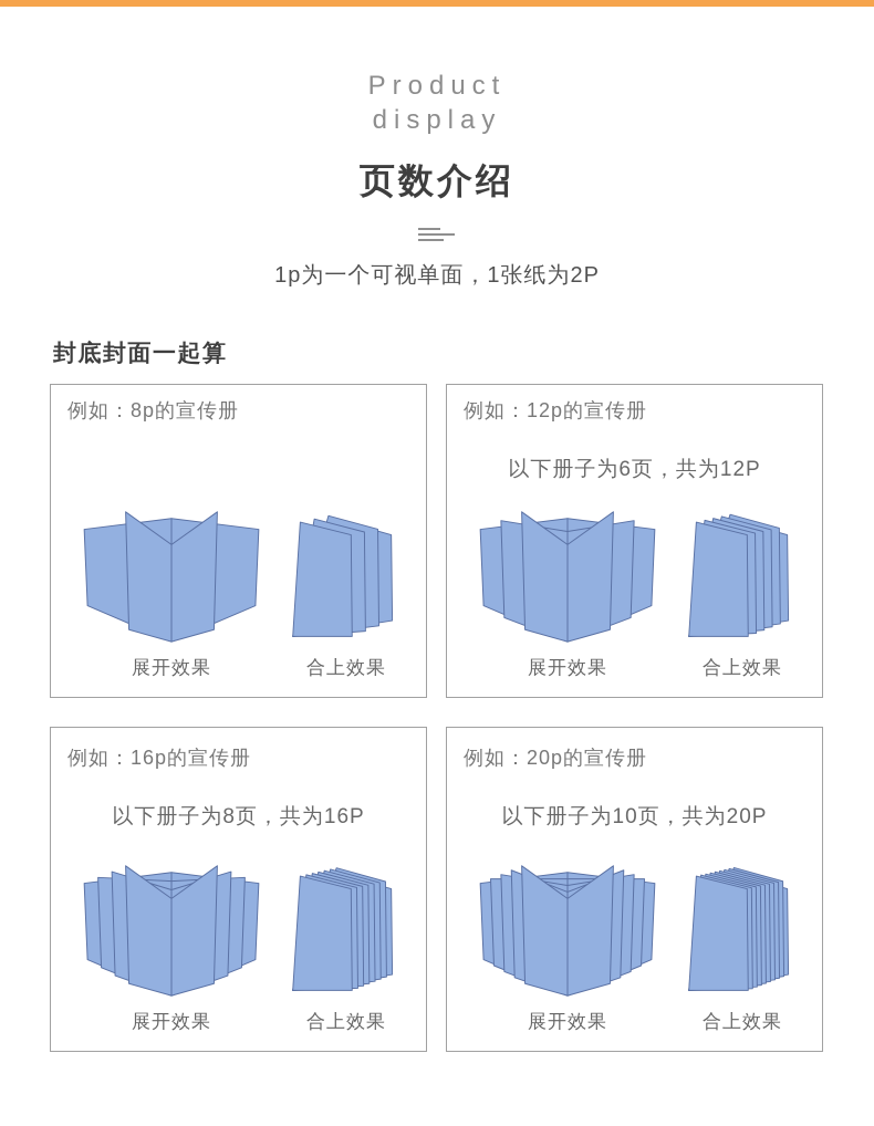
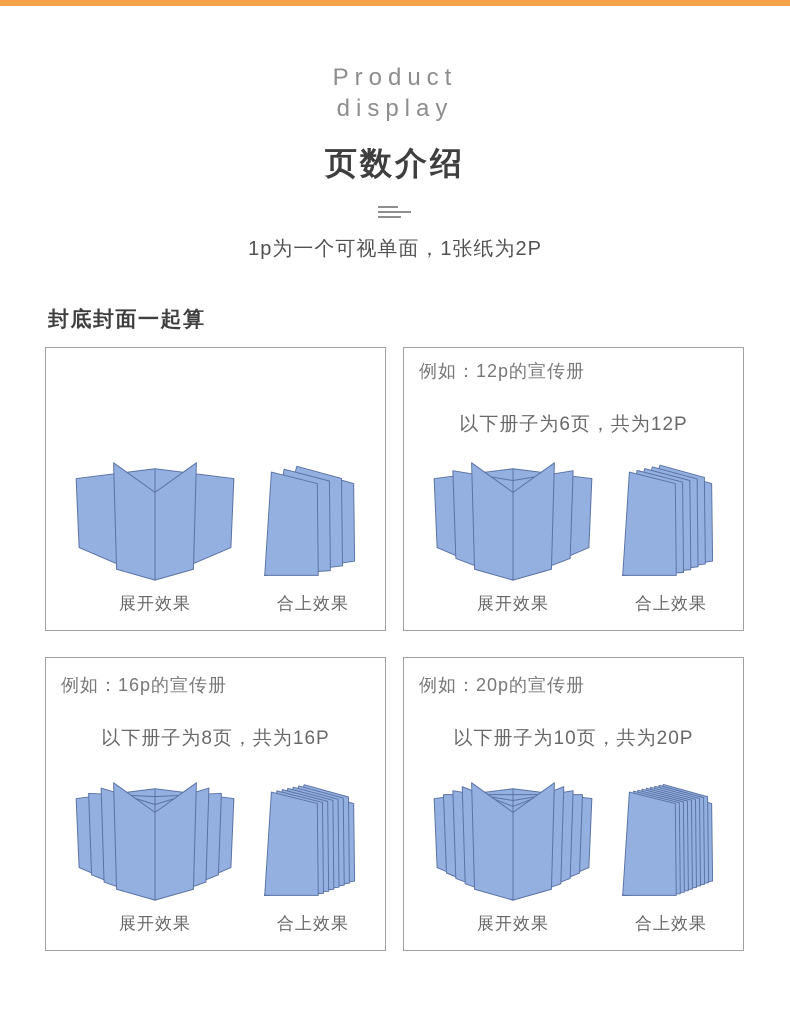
  Product
  display
  页数介绍
  1p为一个可视单面，1张纸为2P
  封底封面一起算
- 例如：8p的宣传册
  展开效果
  合上效果
  例如：12p的宣传册
  以下册子为6页，共为12P
  展开效果
  合上效果
  例如：16p的宣传册
  以下册子为8页，共为16P
  展开效果
  合上效果
  例如：20p的宣传册
  以下册子为10页，共为20P
  展开效果
  合上效果
